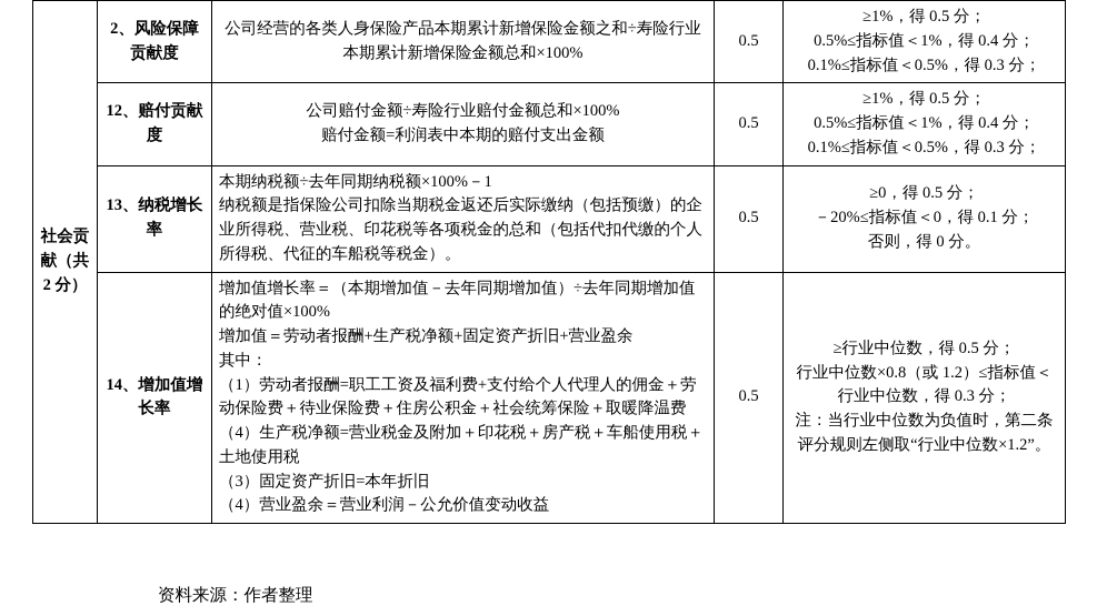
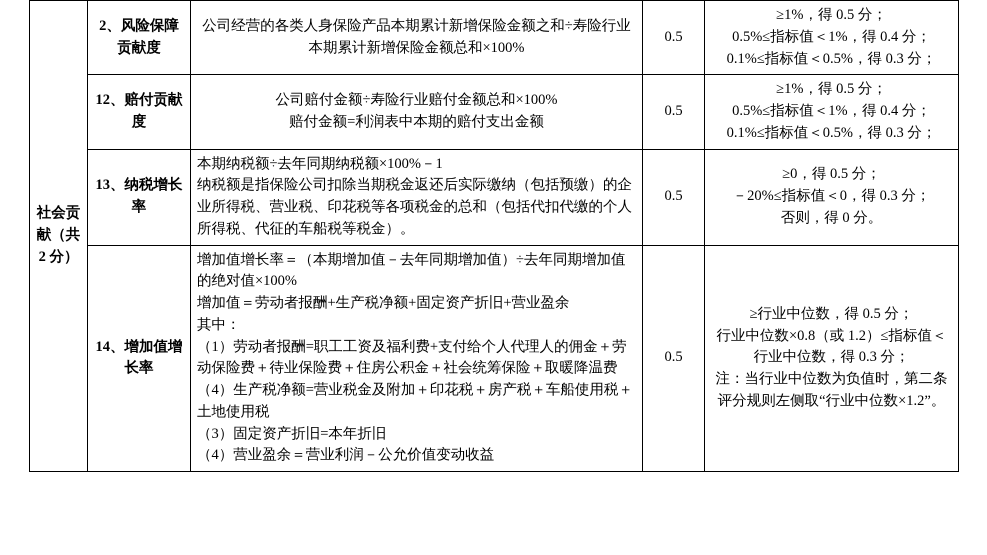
  社会贡献（共 2 分）	2、风险保障贡献度	公司经营的各类人身保险产品本期累计新增保险金额之和÷寿险行业本期累计新增保险金额总和×100%	0.5	≥1%，得 0.5 分； 0.5%≤指标值＜1%，得 0.4 分； 0.1%≤指标值＜0.5%，得 0.3 分；
  12、赔付贡献度	公司赔付金额÷寿险行业赔付金额总和×100% 赔付金额=利润表中本期的赔付支出金额	0.5	≥1%，得 0.5 分； 0.5%≤指标值＜1%，得 0.4 分； 0.1%≤指标值＜0.5%，得 0.3 分；
- 13、纳税增长率	本期纳税额÷去年同期纳税额×100%－1 纳税额是指保险公司扣除当期税金返还后实际缴纳（包括预缴）的企业所得税、营业税、印花税等各项税金的总和（包括代扣代缴的个人所得税、代征的车船税等税金）。	0.5	≥0，得 0.5 分； －20%≤指标值＜0，得 0.1 分； 否则，得 0 分。
+ 13、纳税增长率	本期纳税额÷去年同期纳税额×100%－1 纳税额是指保险公司扣除当期税金返还后实际缴纳（包括预缴）的企业所得税、营业税、印花税等各项税金的总和（包括代扣代缴的个人所得税、代征的车船税等税金）。	0.5	≥0，得 0.5 分； －20%≤指标值＜0，得 0.3 分； 否则，得 0 分。
  14、增加值增长率	增加值增长率＝（本期增加值－去年同期增加值）÷去年同期增加值的绝对值×100% 增加值＝劳动者报酬+生产税净额+固定资产折旧+营业盈余 其中： （1）劳动者报酬=职工工资及福利费+支付给个人代理人的佣金＋劳动保险费＋待业保险费＋住房公积金＋社会统筹保险＋取暖降温费 （4）生产税净额=营业税金及附加＋印花税＋房产税＋车船使用税＋土地使用税 （3）固定资产折旧=本年折旧 （4）营业盈余＝营业利润－公允价值变动收益	0.5	≥行业中位数，得 0.5 分； 行业中位数×0.8（或 1.2）≤指标值＜行业中位数，得 0.3 分； 注：当行业中位数为负值时，第二条评分规则左侧取“行业中位数×1.2”。
- 资料来源：作者整理
